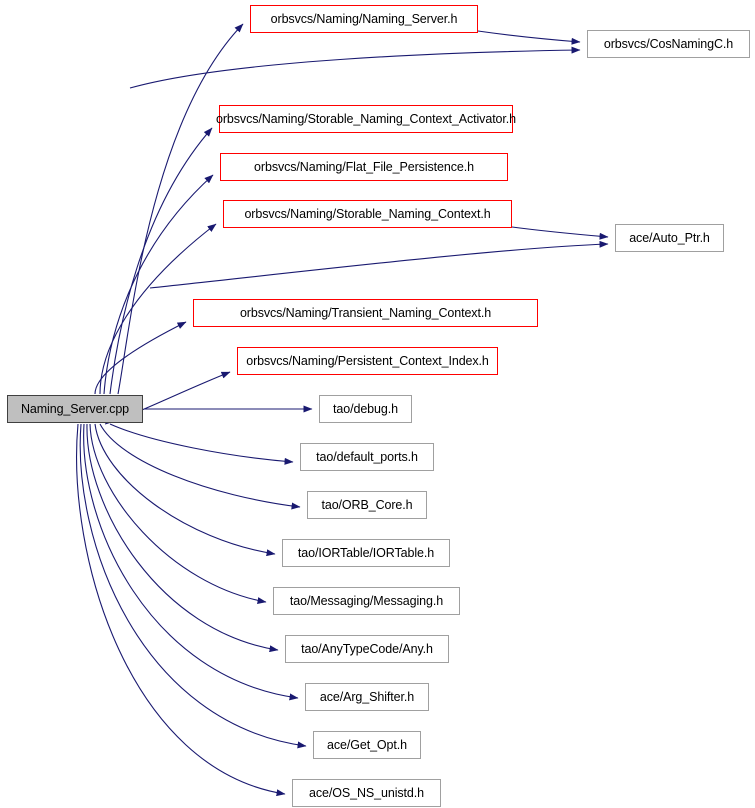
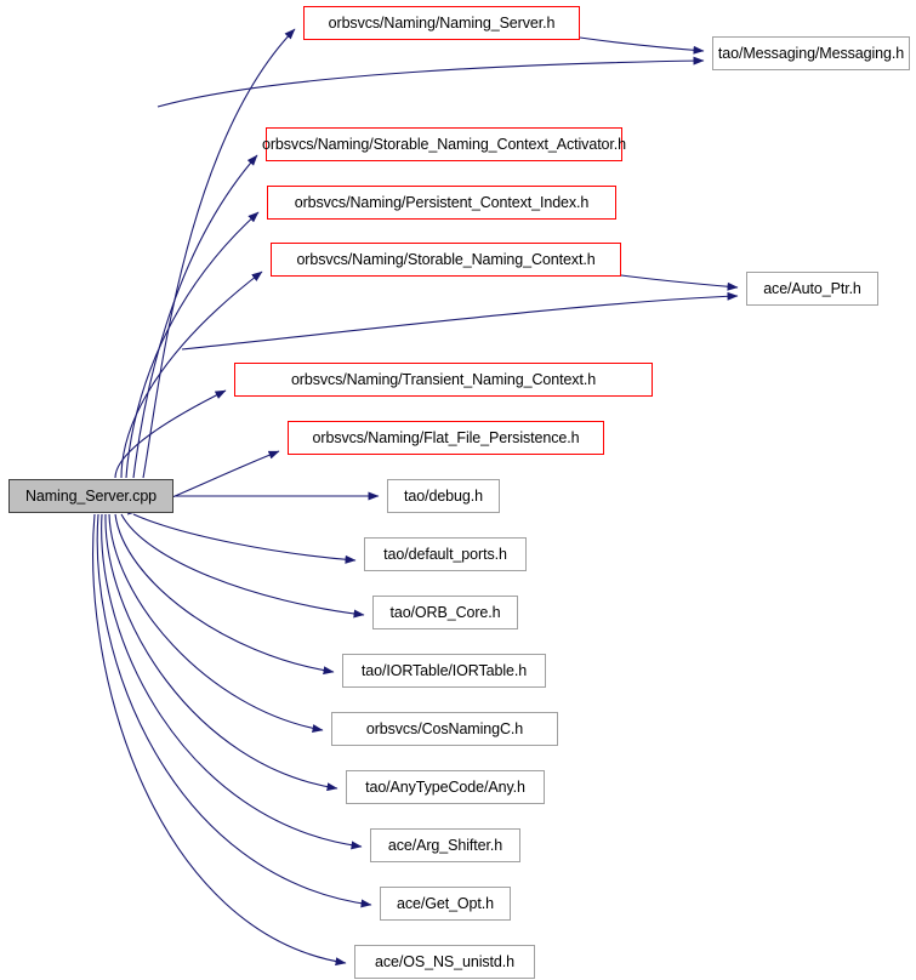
  Naming_Server.cpp
  orbsvcs/Naming/Naming_Server.h
- orbsvcs/CosNamingC.h
+ tao/Messaging/Messaging.h
  orbsvcs/Naming/Storable_Naming_Context_Activator.h
- orbsvcs/Naming/Flat_File_Persistence.h
+ orbsvcs/Naming/Persistent_Context_Index.h
  orbsvcs/Naming/Storable_Naming_Context.h
  ace/Auto_Ptr.h
  orbsvcs/Naming/Transient_Naming_Context.h
- orbsvcs/Naming/Persistent_Context_Index.h
+ orbsvcs/Naming/Flat_File_Persistence.h
  tao/debug.h
  tao/default_ports.h
  tao/ORB_Core.h
  tao/IORTable/IORTable.h
- tao/Messaging/Messaging.h
+ orbsvcs/CosNamingC.h
  tao/AnyTypeCode/Any.h
  ace/Arg_Shifter.h
  ace/Get_Opt.h
  ace/OS_NS_unistd.h
